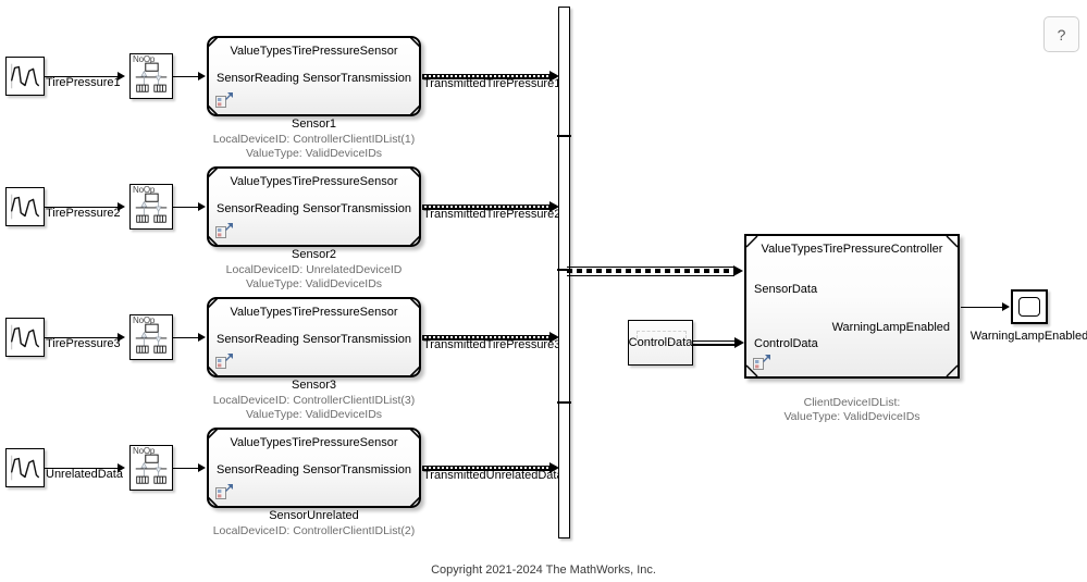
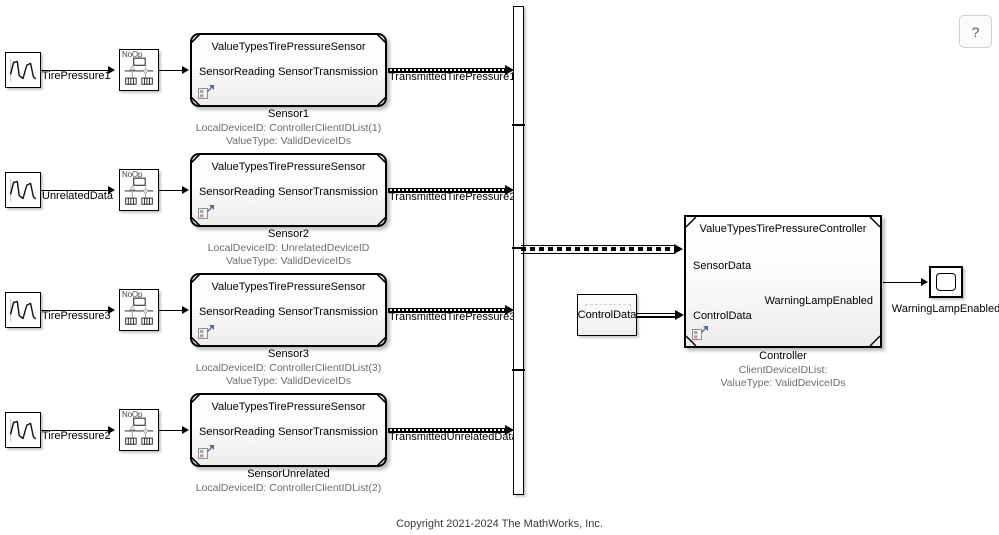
  TirePressure1
  NoOp
  ValueTypesTirePressureSensor
  SensorReading
  SensorTransmission
  Sensor1
  LocalDeviceID: ControllerClientIDList(1)
  ValueType: ValidDeviceIDs
  TransmittedTirePressure
- TirePressure2
+ UnrelatedData
  NoOp
  ValueTypesTirePressureSensor
  SensorReading
  SensorTransmission
  Sensor2
  LocalDeviceID: UnrelatedDeviceID
  ValueType: ValidDeviceIDs
  TransmittedTirePressure
  TirePressure3
  NoOp
  ValueTypesTirePressureSensor
  SensorReading
  SensorTransmission
  Sensor3
  LocalDeviceID: ControllerClientIDList(3)
  ValueType: ValidDeviceIDs
  TransmittedTirePressure
- UnrelatedData
+ TirePressure2
  NoOp
  ValueTypesTirePressureSensor
  SensorReading
  SensorTransmission
  SensorUnrelated
  LocalDeviceID: ControllerClientIDList(2)
  TransmittedUnrelatedDat
  ControlData
  ValueTypesTirePressureController
  SensorData
  ControlData
  WarningLampEnabled
+ Controller
  ClientDeviceIDList:
  ValueType: ValidDeviceIDs
  WarningLampEnabled
  ?
  Copyright 2021-2024 The MathWorks, Inc.
